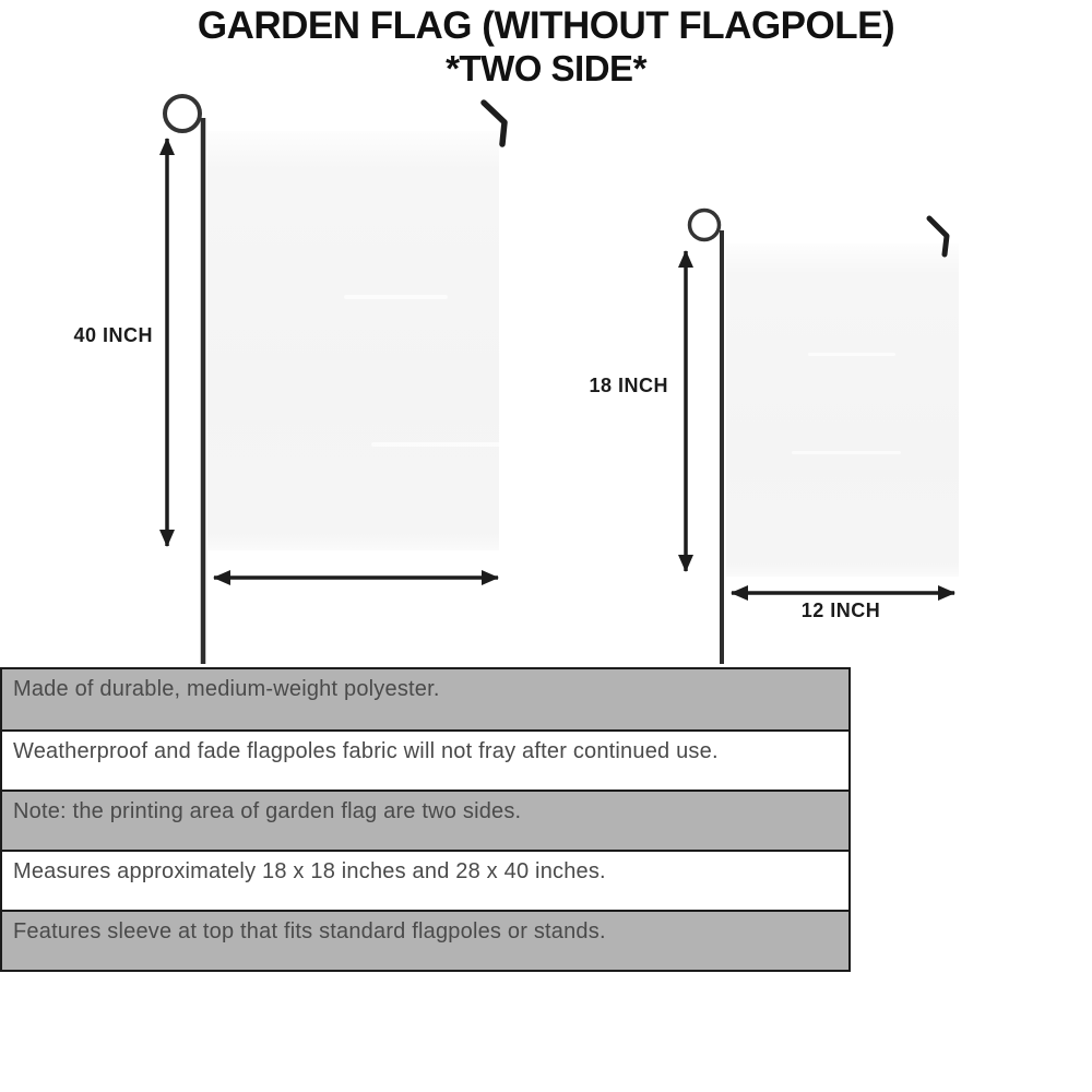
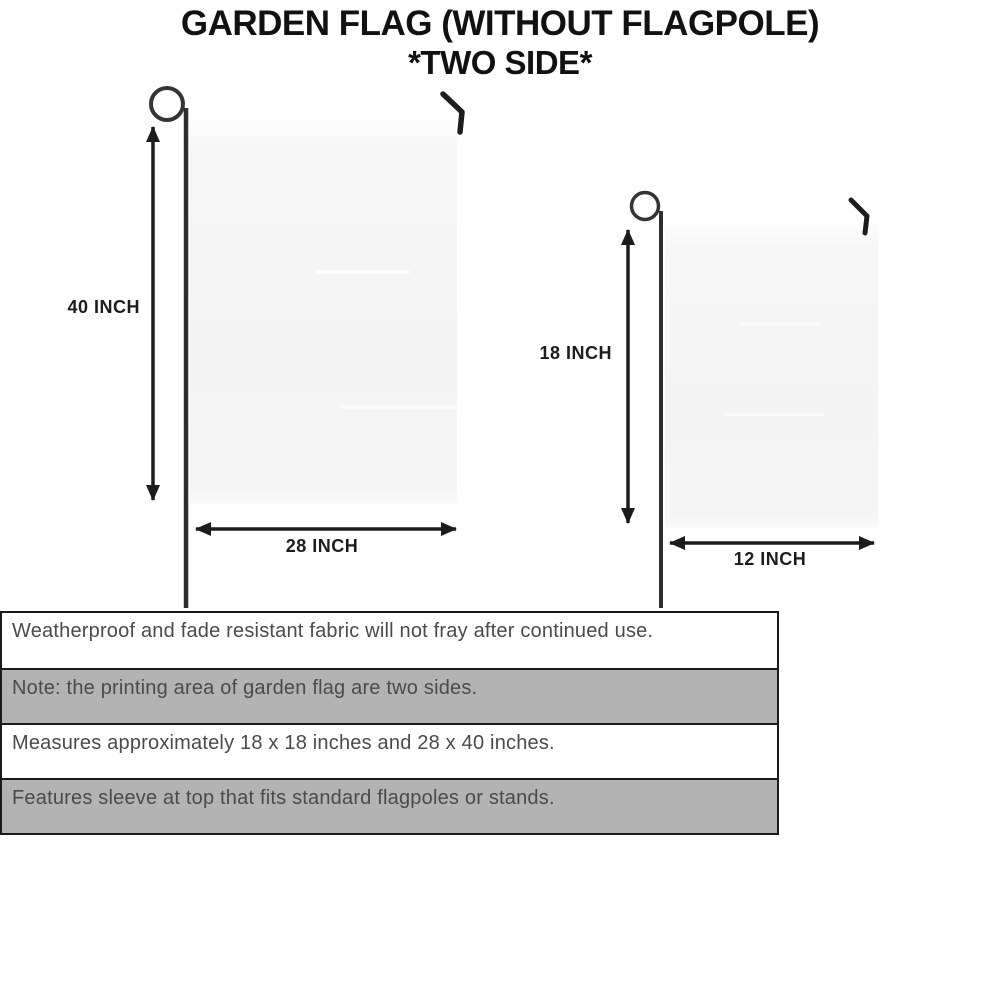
  GARDEN FLAG (WITHOUT FLAGPOLE)
  *TWO SIDE*
  40 INCH
+ 28 INCH
  18 INCH
  12 INCH
- Made of durable, medium-weight polyester.
- Weatherproof and fade flagpoles fabric will not fray after continued use.
+ Weatherproof and fade resistant fabric will not fray after continued use.
  Note: the printing area of garden flag are two sides.
  Measures approximately 18 x 18 inches and 28 x 40 inches.
  Features sleeve at top that fits standard flagpoles or stands.
